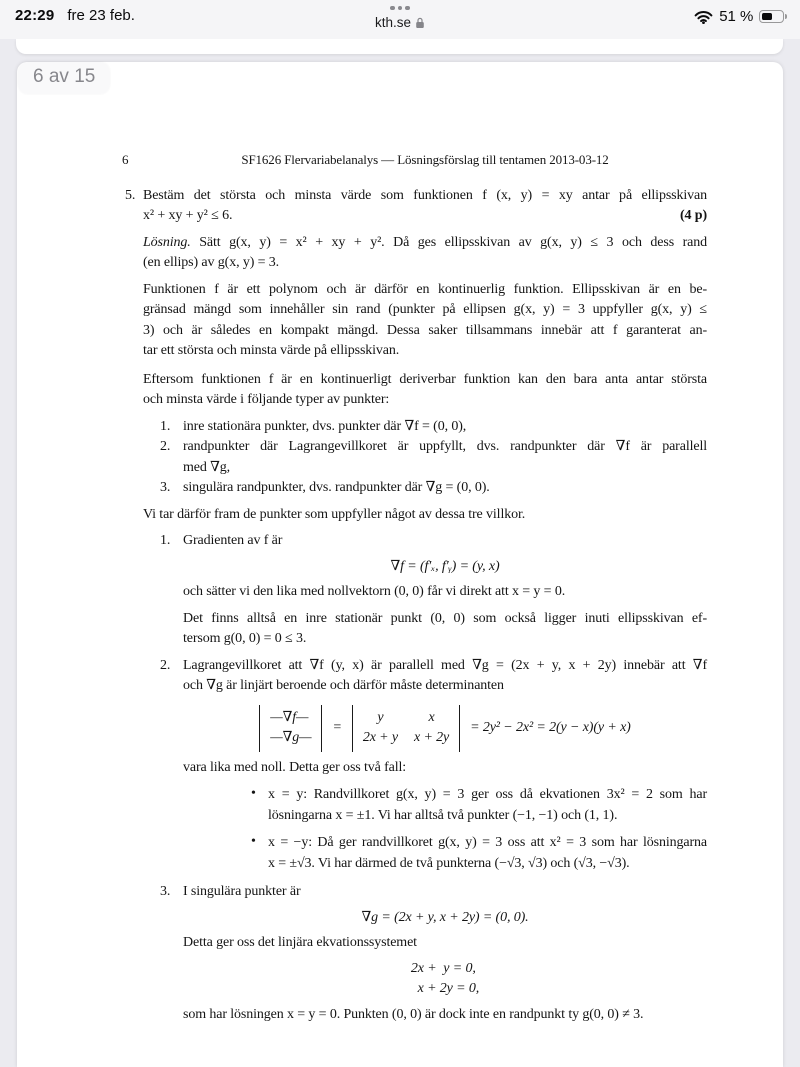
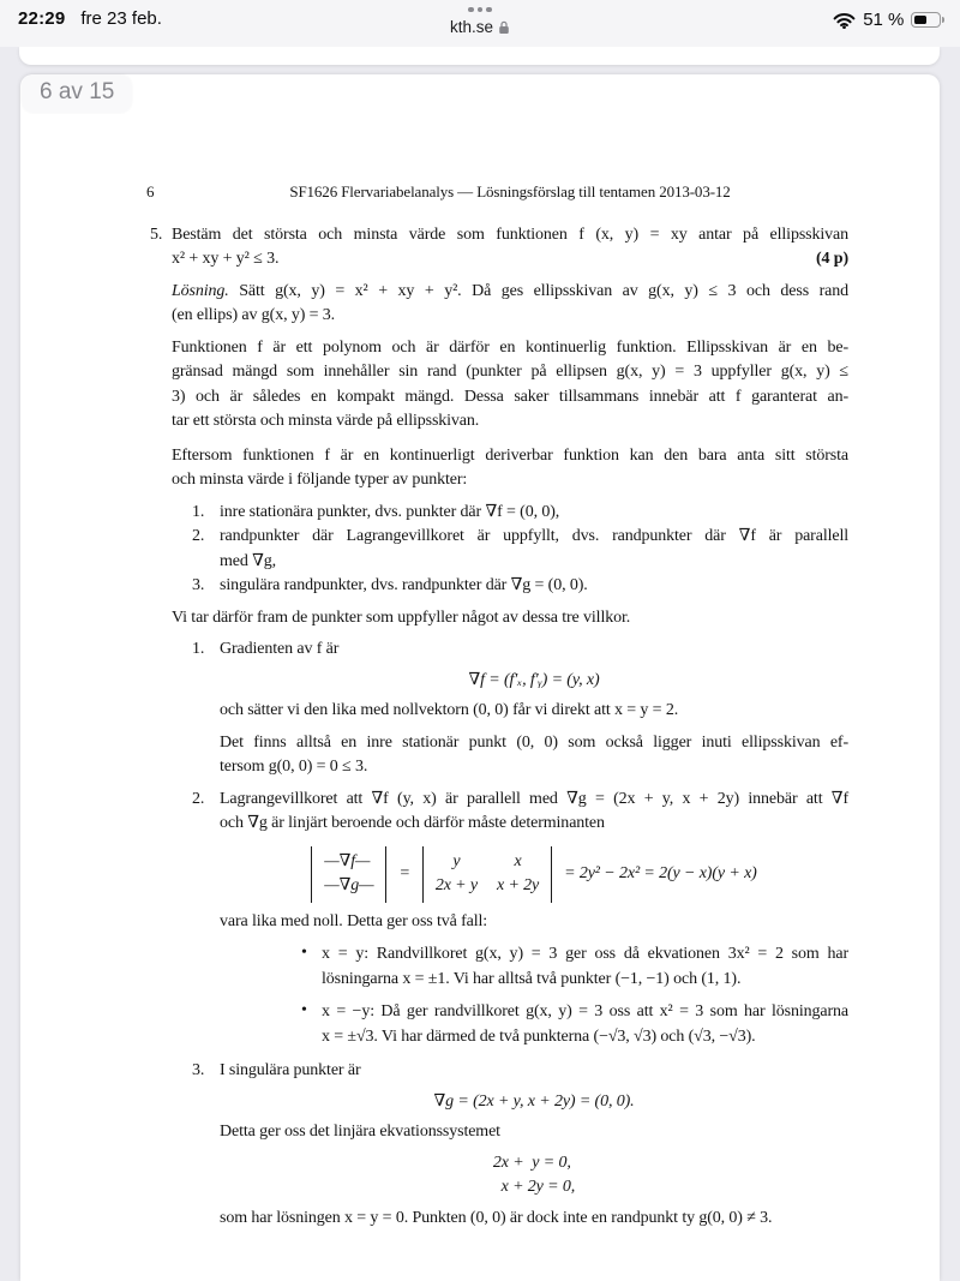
  22:29
  fre 23 feb.
  kth.se
  51 %
  6 av 15
  6
  SF1626 Flervariabelanalys — Lösningsförslag till tentamen 2013-03-12
  5.
  Bestäm det största och minsta värde som funktionen f (x, y) = xy antar på ellipsskivan
- x² + xy + y² ≤ 6.
+ x² + xy + y² ≤ 3.
  (4 p)
  Lösning. Sätt g(x, y) = x² + xy + y². Då ges ellipsskivan av g(x, y) ≤ 3 och dess rand
  (en ellips) av g(x, y) = 3.
  Funktionen f är ett polynom och är därför en kontinuerlig funktion. Ellipsskivan är en be-
  gränsad mängd som innehåller sin rand (punkter på ellipsen g(x, y) = 3 uppfyller g(x, y) ≤
  3) och är således en kompakt mängd. Dessa saker tillsammans innebär att f garanterat an-
  tar ett största och minsta värde på ellipsskivan.
- Eftersom funktionen f är en kontinuerligt deriverbar funktion kan den bara anta antar största
+ Eftersom funktionen f är en kontinuerligt deriverbar funktion kan den bara anta sitt största
  och minsta värde i följande typer av punkter:
  1.
  inre stationära punkter, dvs. punkter där ∇f = (0, 0),
  2.
  randpunkter där Lagrangevillkoret är uppfyllt, dvs. randpunkter där ∇f är parallell
  med ∇g,
  3.
  singulära randpunkter, dvs. randpunkter där ∇g = (0, 0).
  Vi tar därför fram de punkter som uppfyller något av dessa tre villkor.
  1.
  Gradienten av f är
  ∇f = (f′ₓ, f′ᵧ) = (y, x)
- och sätter vi den lika med nollvektorn (0, 0) får vi direkt att x = y = 0.
+ och sätter vi den lika med nollvektorn (0, 0) får vi direkt att x = y = 2.
  Det finns alltså en inre stationär punkt (0, 0) som också ligger inuti ellipsskivan ef-
  tersom g(0, 0) = 0 ≤ 3.
  2.
  Lagrangevillkoret att ∇f (y, x) är parallell med ∇g = (2x + y, x + 2y) innebär att ∇f
  och ∇g är linjärt beroende och därför måste determinanten
  —∇f—
  —∇g—
  =
  y
  x
  2x + y
  x + 2y
  = 2y² − 2x² = 2(y − x)(y + x)
  vara lika med noll. Detta ger oss två fall:
  •
  x = y: Randvillkoret g(x, y) = 3 ger oss då ekvationen 3x² = 2 som har
  lösningarna x = ±1. Vi har alltså två punkter (−1, −1) och (1, 1).
  •
  x = −y: Då ger randvillkoret g(x, y) = 3 oss att x² = 3 som har lösningarna
  x = ±√3. Vi har därmed de två punkterna (−√3, √3) och (√3, −√3).
  3.
  I singulära punkter är
  ∇g = (2x + y, x + 2y) = (0, 0).
  Detta ger oss det linjära ekvationssystemet
  2x + y = 0,
  x + 2y = 0,
  som har lösningen x = y = 0. Punkten (0, 0) är dock inte en randpunkt ty g(0, 0) ≠ 3.
